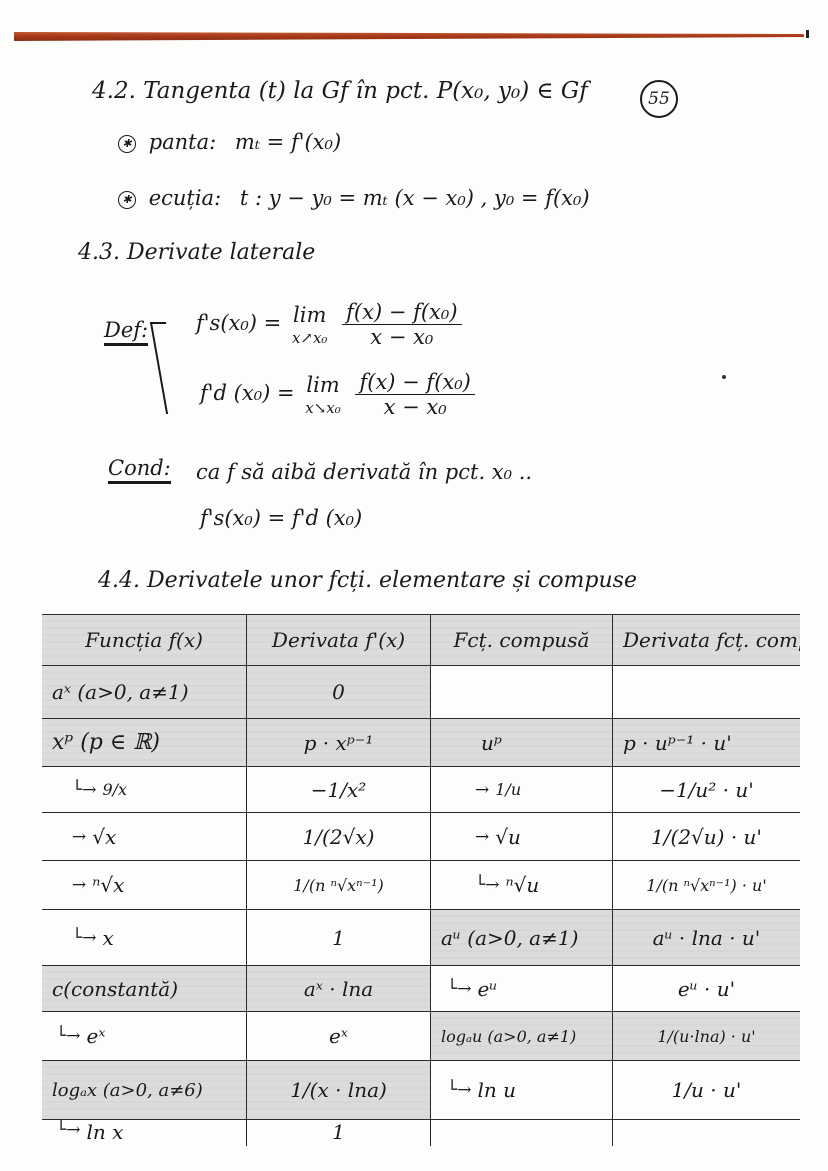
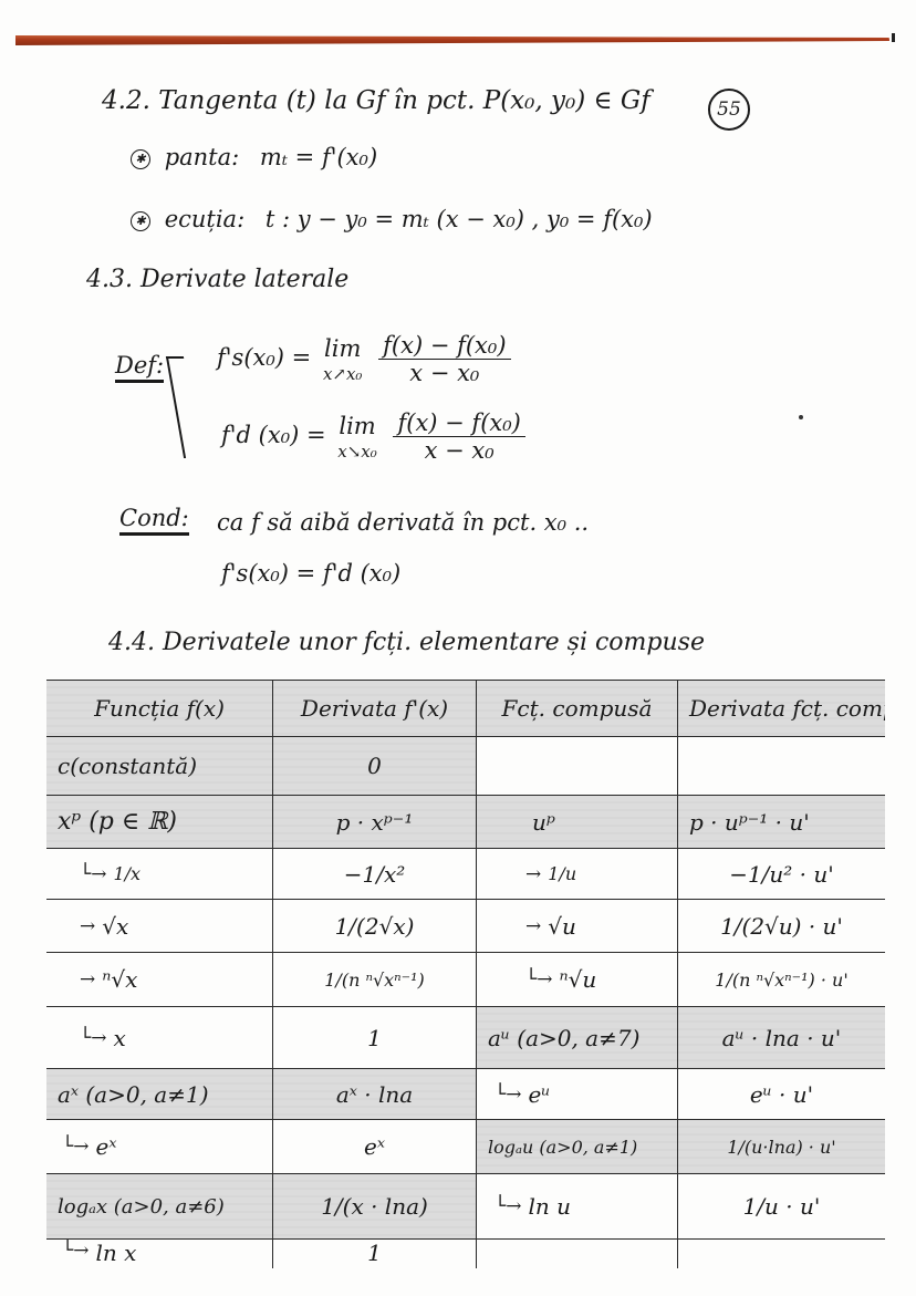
  4.2. Tangenta (t) la Gf în pct. P(x₀, y₀) ∈ Gf
  55
  ✱ panta: mₜ = f'(x₀)
  ✱ ecuția: t : y − y₀ = mₜ (x − x₀) , y₀ = f(x₀)
  4.3. Derivate laterale
  Def:
  f's(x₀) =
  lim
  x↗x₀
  f(x) − f(x₀)
  x − x₀
  f'd (x₀) =
  lim
  x↘x₀
  f(x) − f(x₀)
  x − x₀
  Cond:
  ca f să aibă derivată în pct. x₀ ..
  f's(x₀) = f'd (x₀)
  4.4. Derivatele unor fcți. elementare și compuse
  Funcția f(x)
  Derivata f'(x)
  Fcț. compusă
  Derivata fcț. com
- aˣ (a>0, a≠1)
+ c(constantă)
  0
  xᵖ (p ∈ ℝ)
  p · xᵖ⁻¹
  uᵖ
  p · uᵖ⁻¹ · u'
  └→
- 9/x
+ 1/x
  −1/x²
  →
  1/u
  −1/u² · u'
  →
  √x
  1/(2√x)
  →
  √u
  1/(2√u) · u'
  →
  ⁿ√x
  1/(n ⁿ√xⁿ⁻¹)
  └→
  ⁿ√u
  1/(n ⁿ√xⁿ⁻¹) · u'
  └→
  x
  1
- aᵘ (a>0, a≠1)
+ aᵘ (a>0, a≠7)
  aᵘ · lna · u'
- c(constantă)
+ aˣ (a>0, a≠1)
  aˣ · lna
  └→
  eᵘ
  eᵘ · u'
  └→
  eˣ
  eˣ
  logₐu (a>0, a≠1)
  1/(u·lna) · u'
  logₐx (a>0, a≠6)
  1/(x · lna)
  └→
  ln u
  1/u · u'
  └→
  ln x
  1
